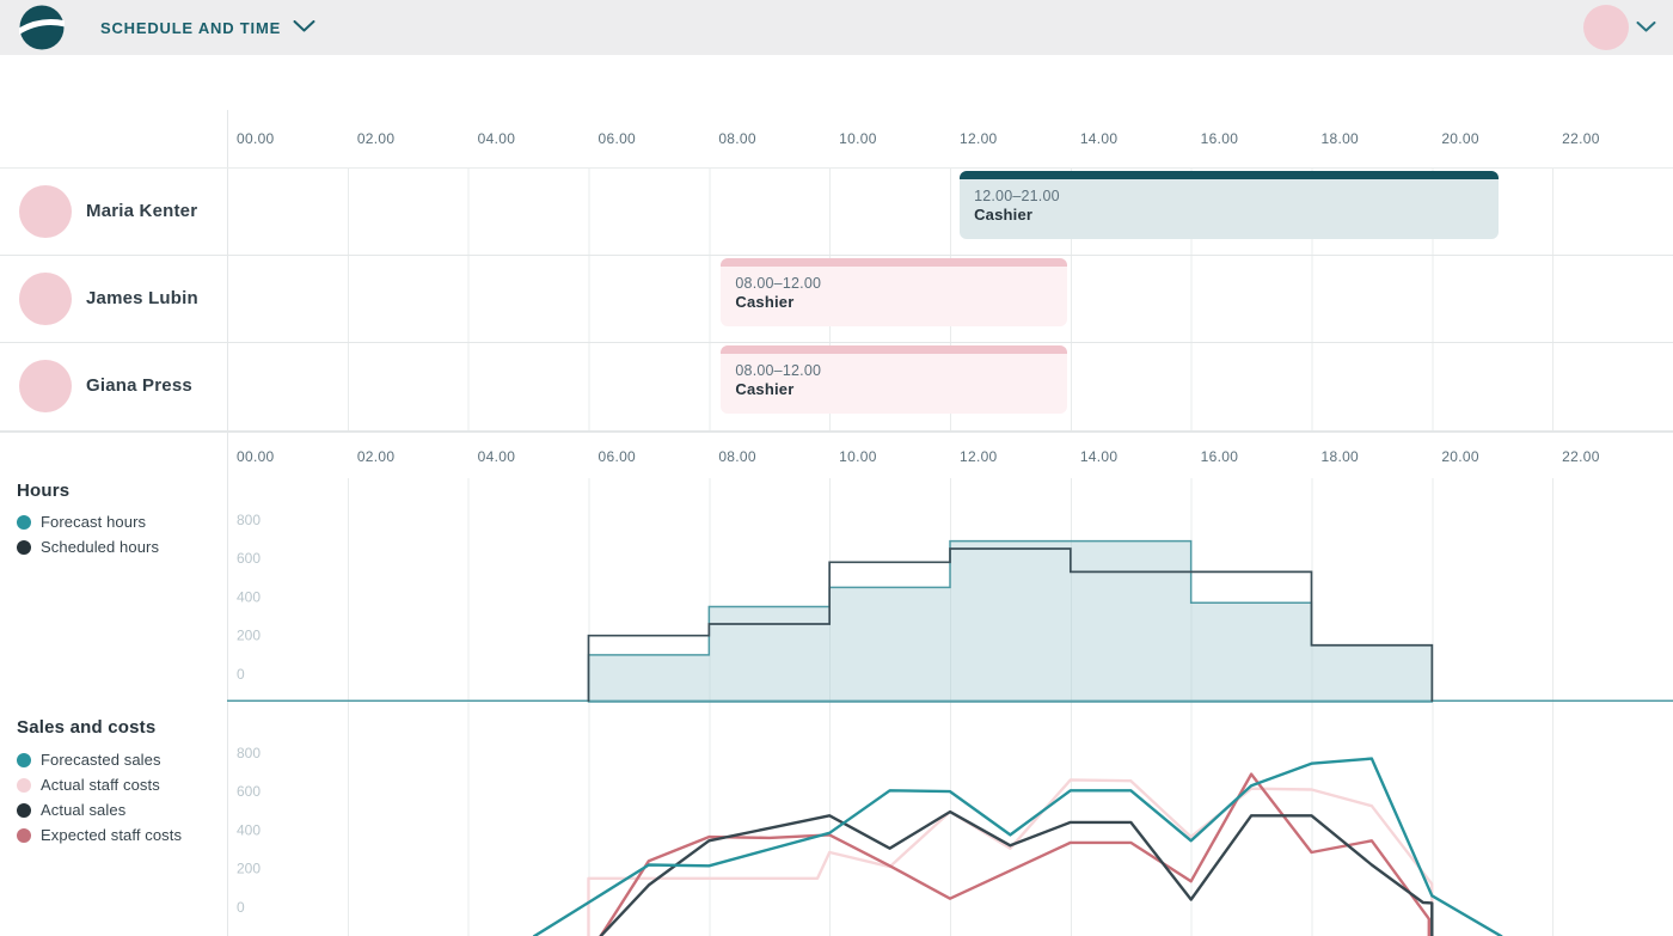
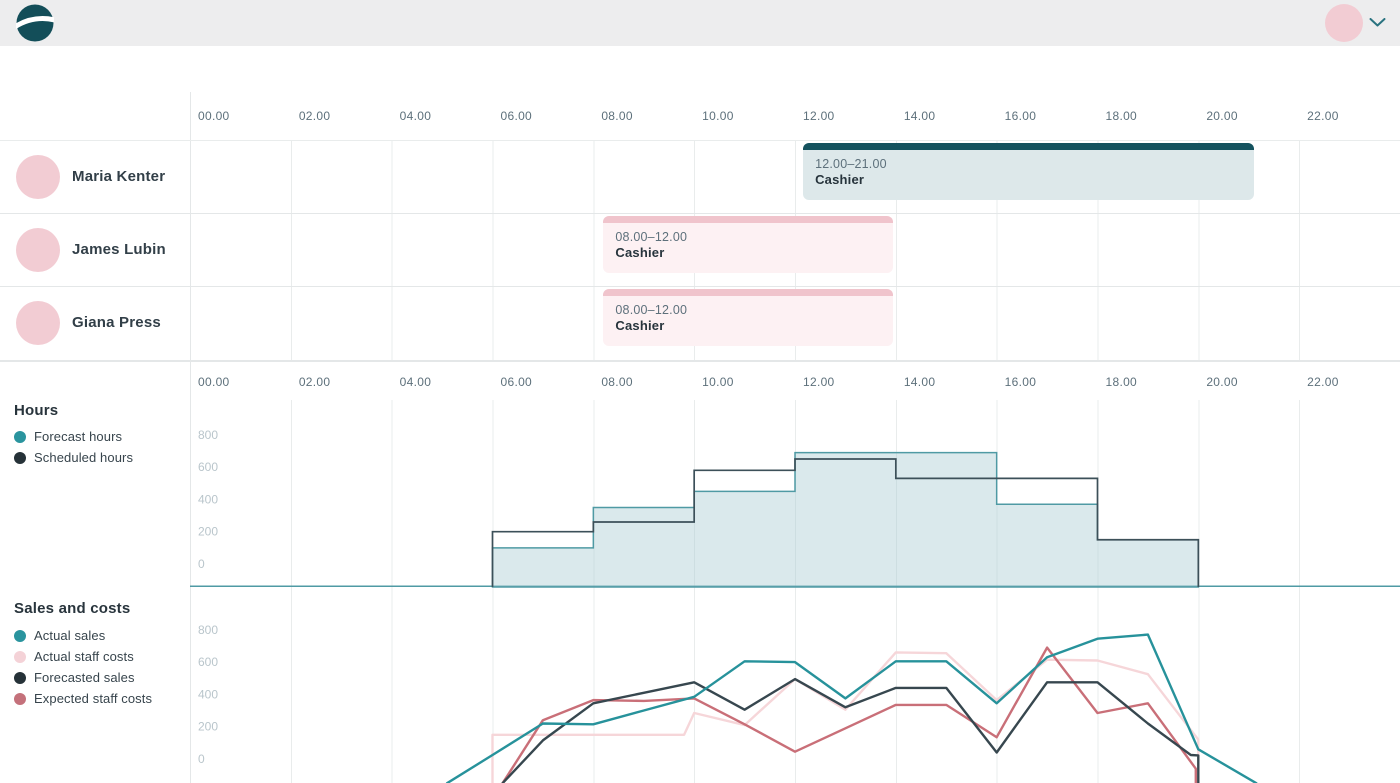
- SCHEDULE AND TIME
  00.00
  02.00
  04.00
  06.00
  08.00
  10.00
  12.00
  14.00
  16.00
  18.00
  20.00
  22.00
  00.00
  02.00
  04.00
  06.00
  08.00
  10.00
  12.00
  14.00
  16.00
  18.00
  20.00
  22.00
  Maria Kenter
  12.00–21.00
  Cashier
  James Lubin
  08.00–12.00
  Cashier
  Giana Press
  08.00–12.00
  Cashier
  Hours
  Forecast hours
  Scheduled hours
  Sales and costs
- Forecasted sales
+ Actual sales
  Actual staff costs
- Actual sales
+ Forecasted sales
  Expected staff costs
  800
  600
  400
  200
  0
  800
  600
  400
  200
  0
